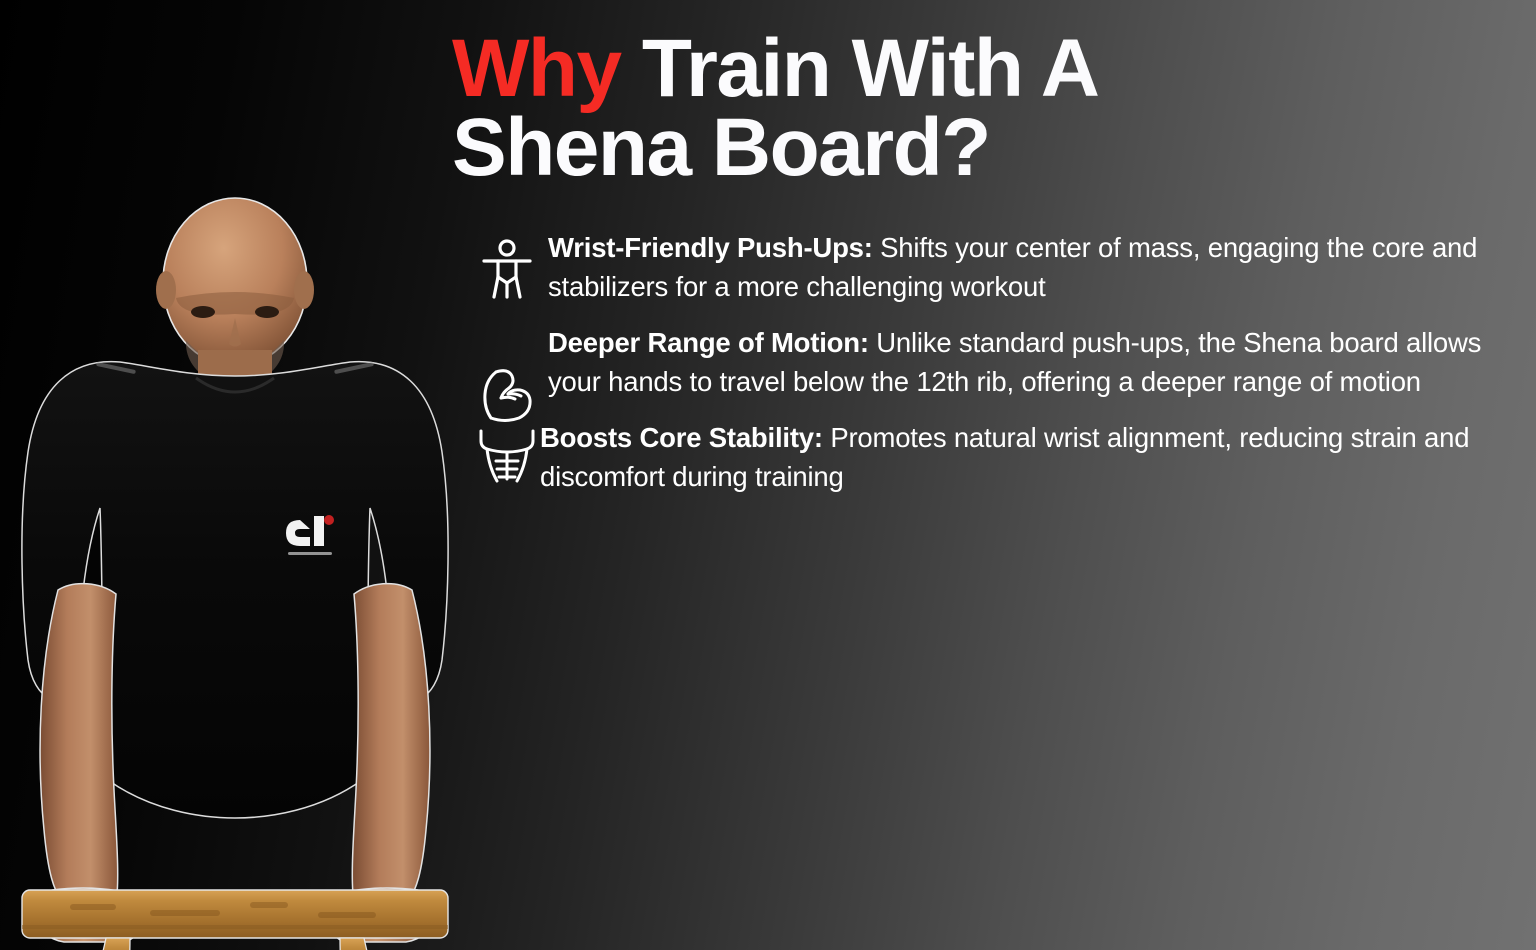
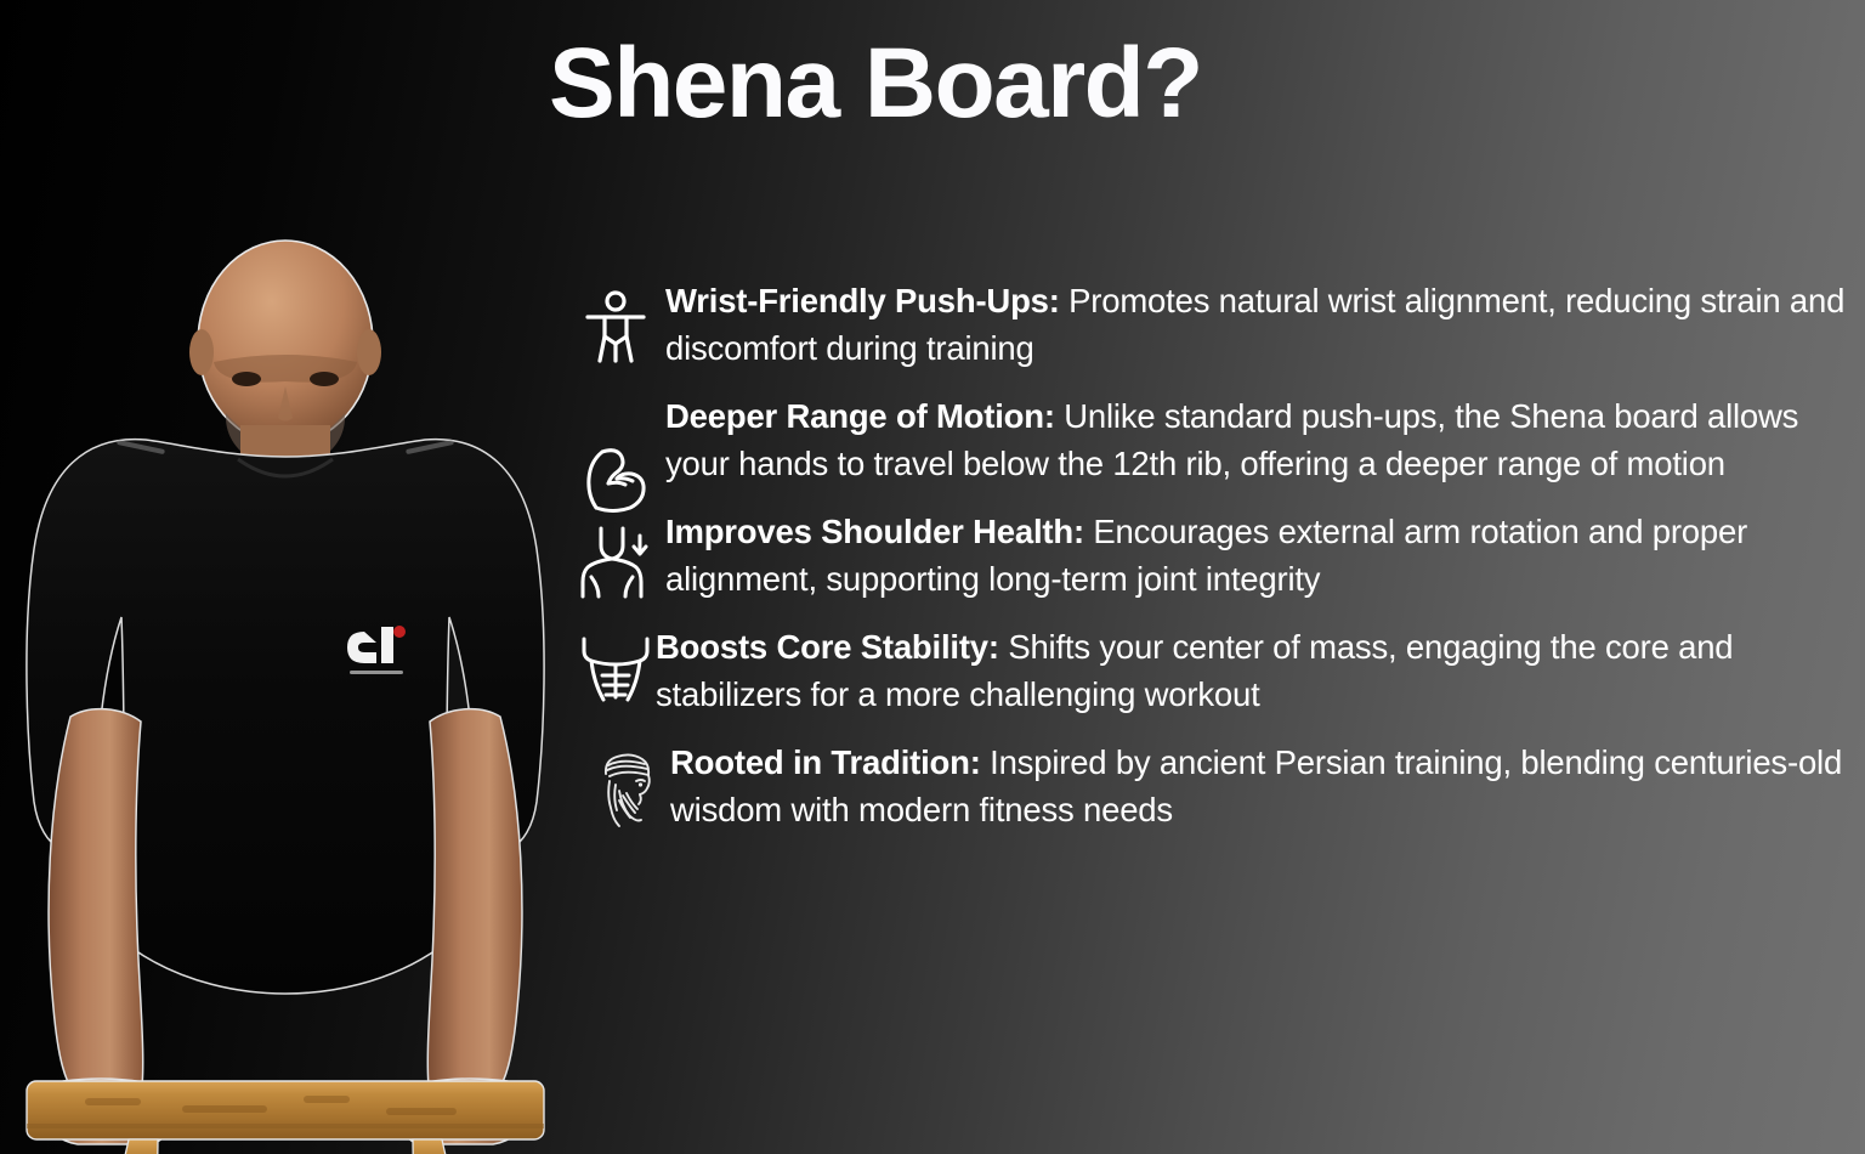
- Why Train With A
  Shena Board?
- Wrist-Friendly Push-Ups: Shifts your center of mass, engaging the core and stabilizers for a more challenging workout
+ Wrist-Friendly Push-Ups: Promotes natural wrist alignment, reducing strain and discomfort during training
  Deeper Range of Motion: Unlike standard push-ups, the Shena board allows your hands to travel below the 12th rib, offering a deeper range of motion
+ Improves Shoulder Health: Encourages external arm rotation and proper alignment, supporting long-term joint integrity
- Boosts Core Stability: Promotes natural wrist alignment, reducing strain and discomfort during training
+ Boosts Core Stability: Shifts your center of mass, engaging the core and stabilizers for a more challenging workout
+ Rooted in Tradition: Inspired by ancient Persian training, blending centuries-old wisdom with modern fitness needs
